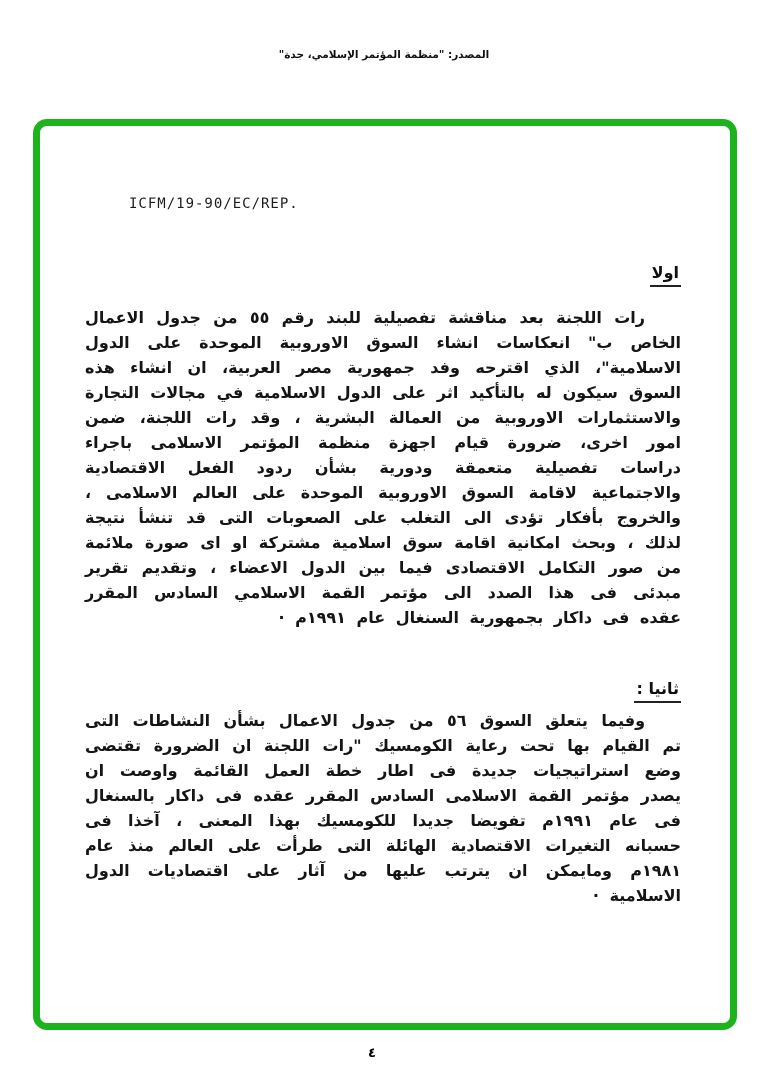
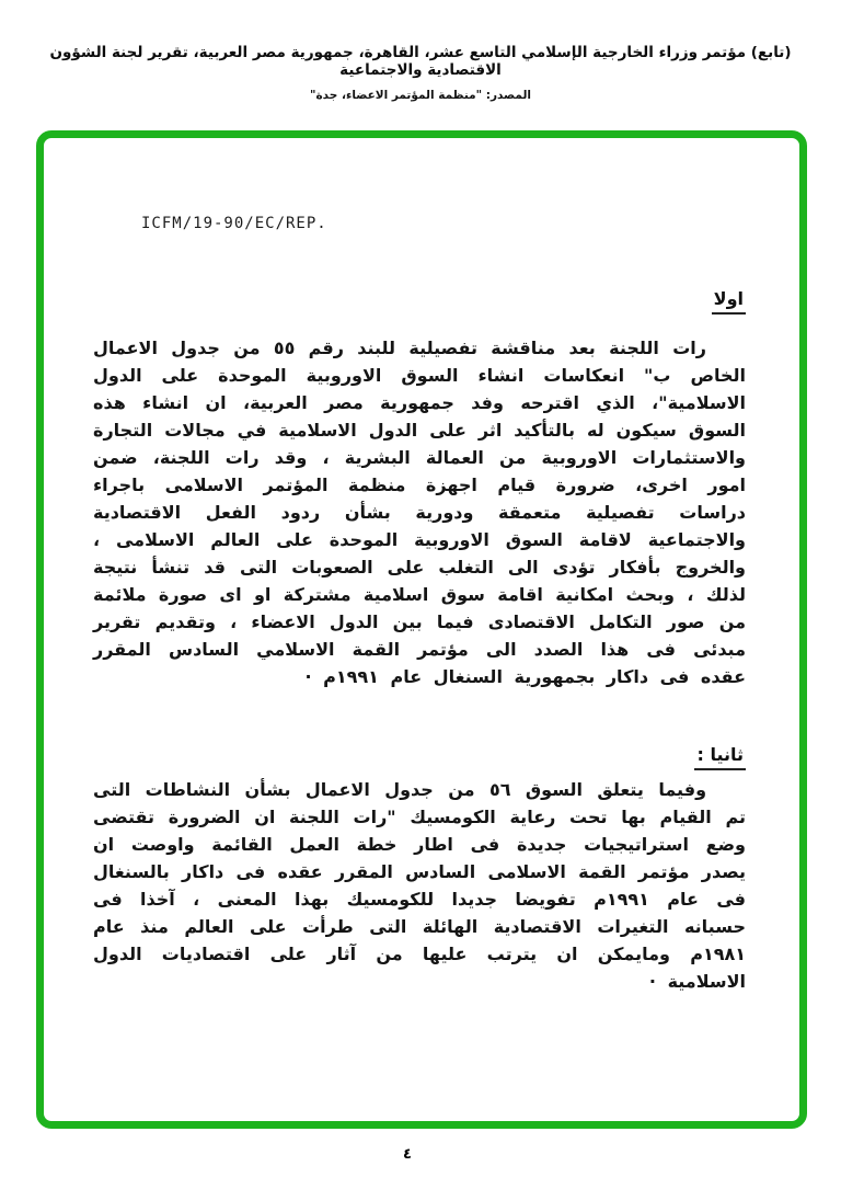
+ (تابع) مؤتمر وزراء الخارجية الإسلامي التاسع عشر، القاهرة، جمهورية مصر العربية، تقرير لجنة الشؤون الاقتصادية والاجتماعية
- المصدر: "منظمة المؤتمر الإسلامي، جدة"
+ المصدر: "منظمة المؤتمر الاعضاء، جدة"
  ICFM/19-90/EC/REP.
  اولا
  رات اللجنة بعد مناقشة تفصيلية للبند رقم ٥٥ من جدول الاعمال الخاص ب" انعكاسات انشاء السوق الاوروبية الموحدة على الدول الاسلامية"، الذي اقترحه وفد جمهورية مصر العربية، ان انشاء هذه السوق سيكون له بالتأكيد اثر على الدول الاسلامية في مجالات التجارة والاستثمارات الاوروبية من العمالة البشرية ، وقد رات اللجنة، ضمن امور اخرى، ضرورة قيام اجهزة منظمة المؤتمر الاسلامى باجراء دراسات تفصيلية متعمقة ودورية بشأن ردود الفعل الاقتصادية والاجتماعية لاقامة السوق الاوروبية الموحدة على العالم الاسلامى ، والخروج بأفكار تؤدى الى التغلب على الصعوبات التى قد تنشأ نتيجة لذلك ، وبحث امكانية اقامة سوق اسلامية مشتركة او اى صورة ملائمة من صور التكامل الاقتصادى فيما بين الدول الاعضاء ، وتقديم تقرير مبدئى فى هذا الصدد الى مؤتمر القمة الاسلامي السادس المقرر عقده فى داكار بجمهورية السنغال عام ١٩٩١م ·
  ثانيا :
  وفيما يتعلق السوق ٥٦ من جدول الاعمال بشأن النشاطات التى تم القيام بها تحت رعاية الكومسيك "رات اللجنة ان الضرورة تقتضى وضع استراتيجيات جديدة فى اطار خطة العمل القائمة واوصت ان يصدر مؤتمر القمة الاسلامى السادس المقرر عقده فى داكار بالسنغال فى عام ١٩٩١م تفويضا جديدا للكومسيك بهذا المعنى ، آخذا فى حسبانه التغيرات الاقتصادية الهائلة التى طرأت على العالم منذ عام ١٩٨١م ومايمكن ان يترتب عليها من آثار على اقتصاديات الدول الاسلامية ·
  ٤
